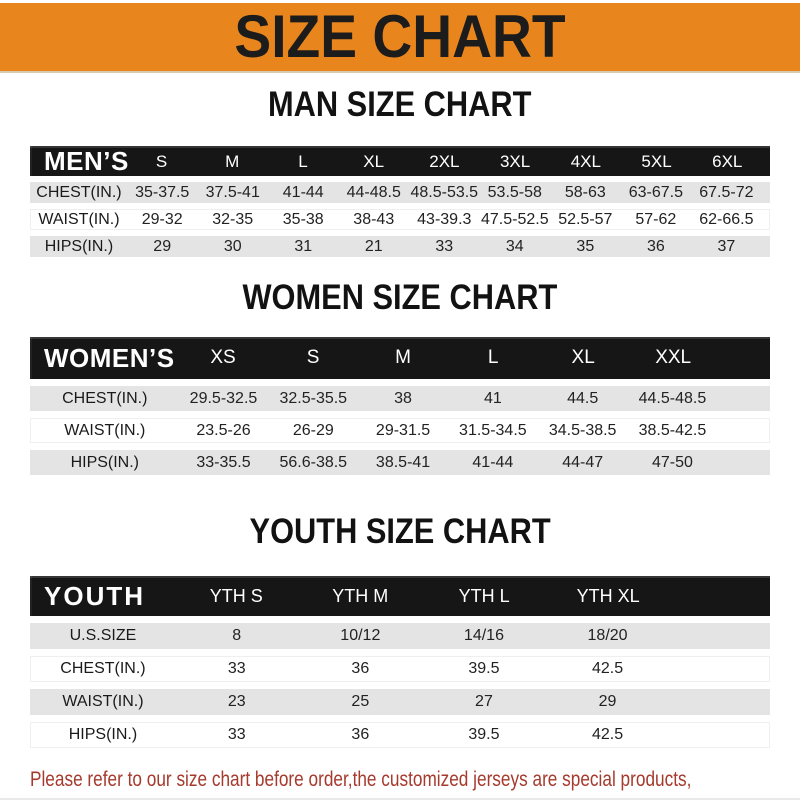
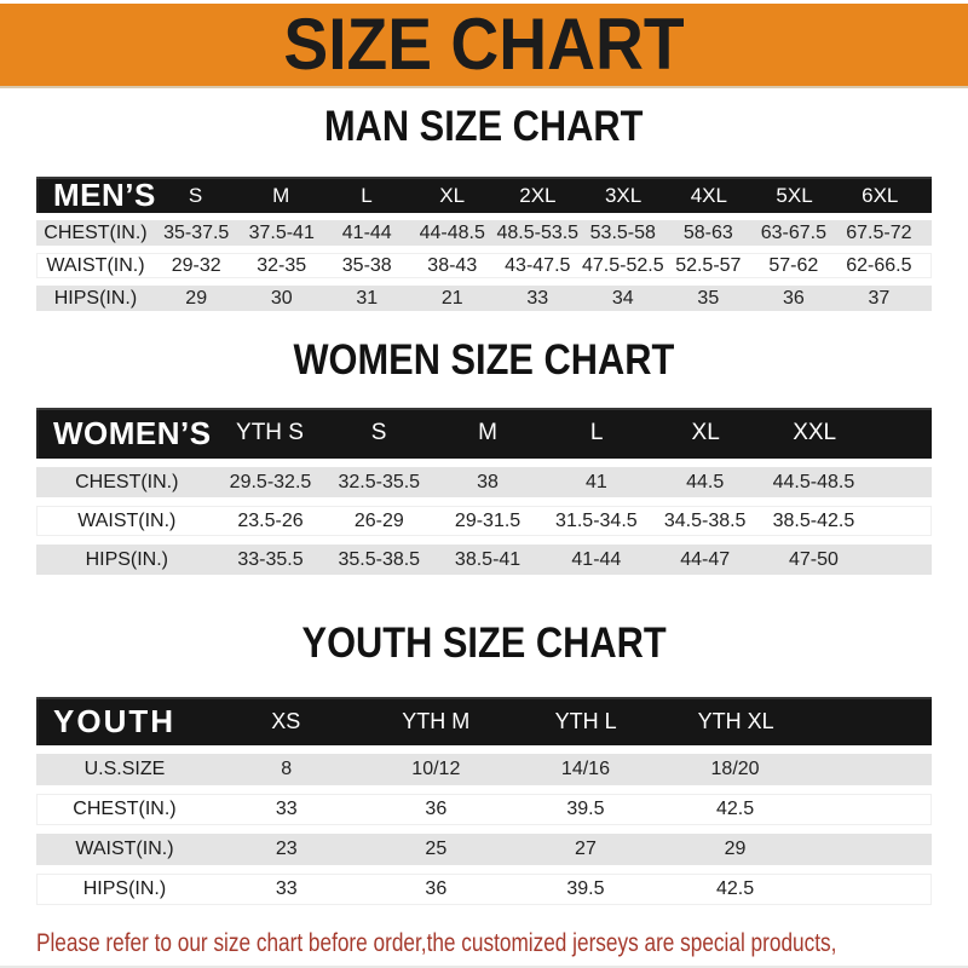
  SIZE CHART
  MAN SIZE CHART
  MEN’S
  S
  M
  L
  XL
  2XL
  3XL
  4XL
  5XL
  6XL
  CHEST(IN.)
  35-37.5
  37.5-41
  41-44
  44-48.5
  48.5-53.5
  53.5-58
  58-63
  63-67.5
  67.5-72
  WAIST(IN.)
  29-32
  32-35
  35-38
  38-43
- 43-39.3
+ 43-47.5
  47.5-52.5
  52.5-57
  57-62
  62-66.5
  HIPS(IN.)
  29
  30
  31
  21
  33
  34
  35
  36
  37
  WOMEN SIZE CHART
  WOMEN’S
- XS
+ YTH S
  S
  M
  L
  XL
  XXL
  CHEST(IN.)
  29.5-32.5
  32.5-35.5
  38
  41
  44.5
  44.5-48.5
  WAIST(IN.)
  23.5-26
  26-29
  29-31.5
  31.5-34.5
  34.5-38.5
  38.5-42.5
  HIPS(IN.)
  33-35.5
- 56.6-38.5
+ 35.5-38.5
  38.5-41
  41-44
  44-47
  47-50
  YOUTH SIZE CHART
  YOUTH
- YTH S
+ XS
  YTH M
  YTH L
  YTH XL
  U.S.SIZE
  8
  10/12
  14/16
  18/20
  CHEST(IN.)
  33
  36
  39.5
  42.5
  WAIST(IN.)
  23
  25
  27
  29
  HIPS(IN.)
  33
  36
  39.5
  42.5
  Please refer to our size chart before order,the customized jerseys are special products,
